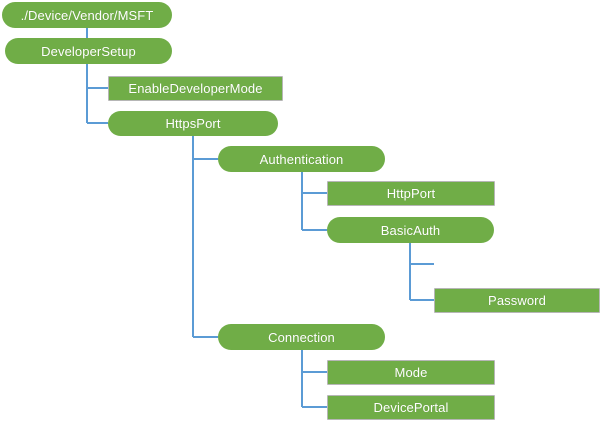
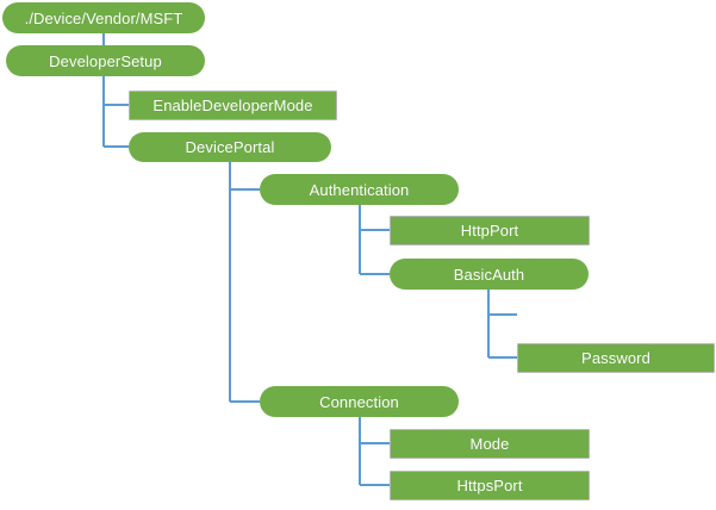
  ./Device/Vendor/MSFT
  DeveloperSetup
  EnableDeveloperMode
- HttpsPort
+ DevicePortal
  Authentication
  HttpPort
  BasicAuth
  Password
  Connection
  Mode
- DevicePortal
+ HttpsPort
